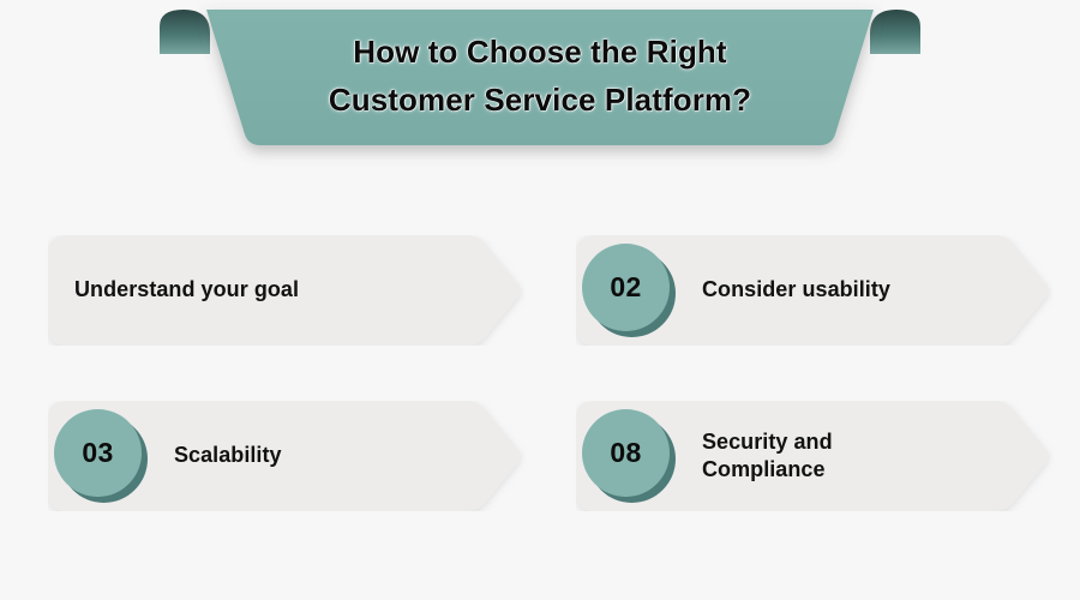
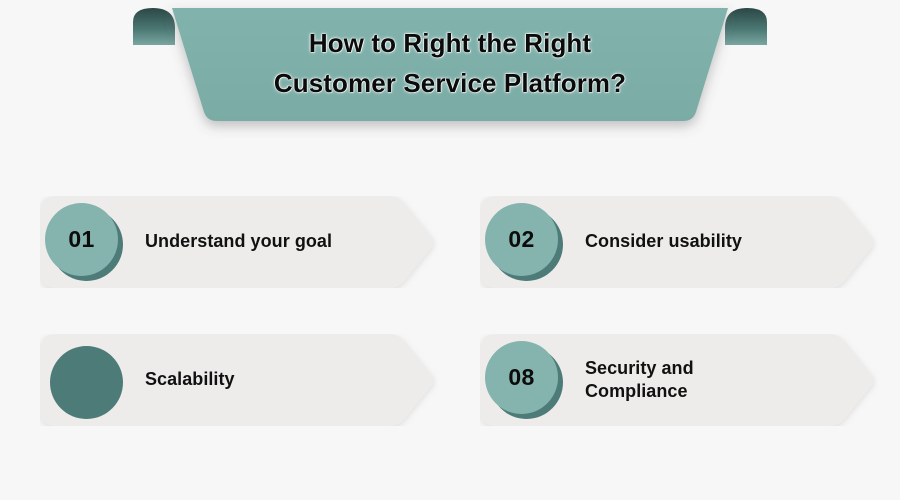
- How to Choose the Right
+ How to Right the Right
  Customer Service Platform?
+ 01
  Understand your goal
  02
  Consider usability
- 03
  Scalability
  08
  Security and
  Compliance
